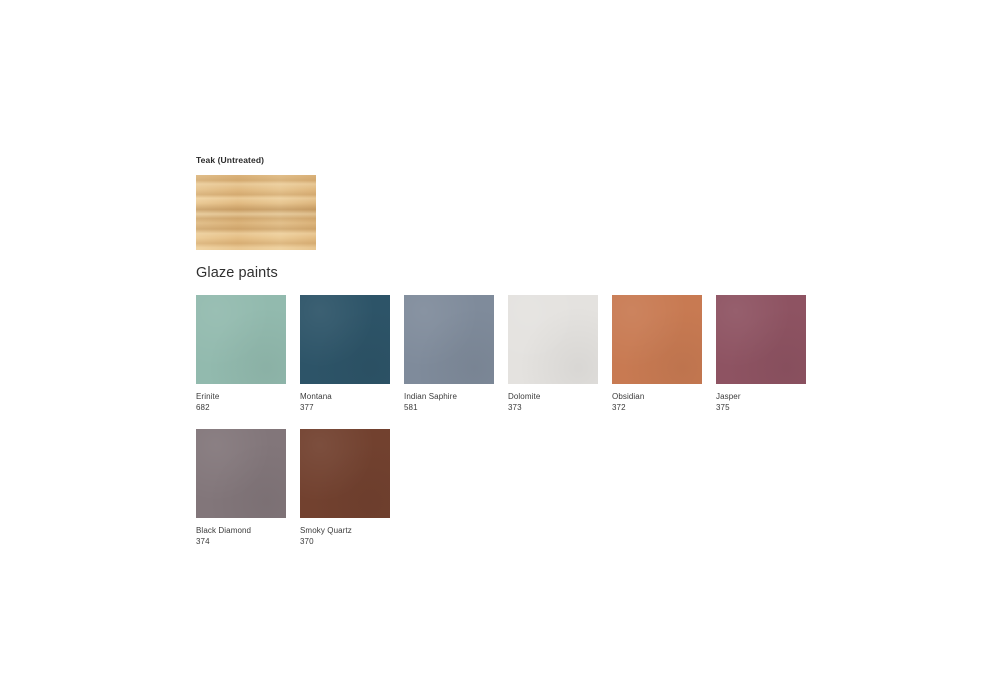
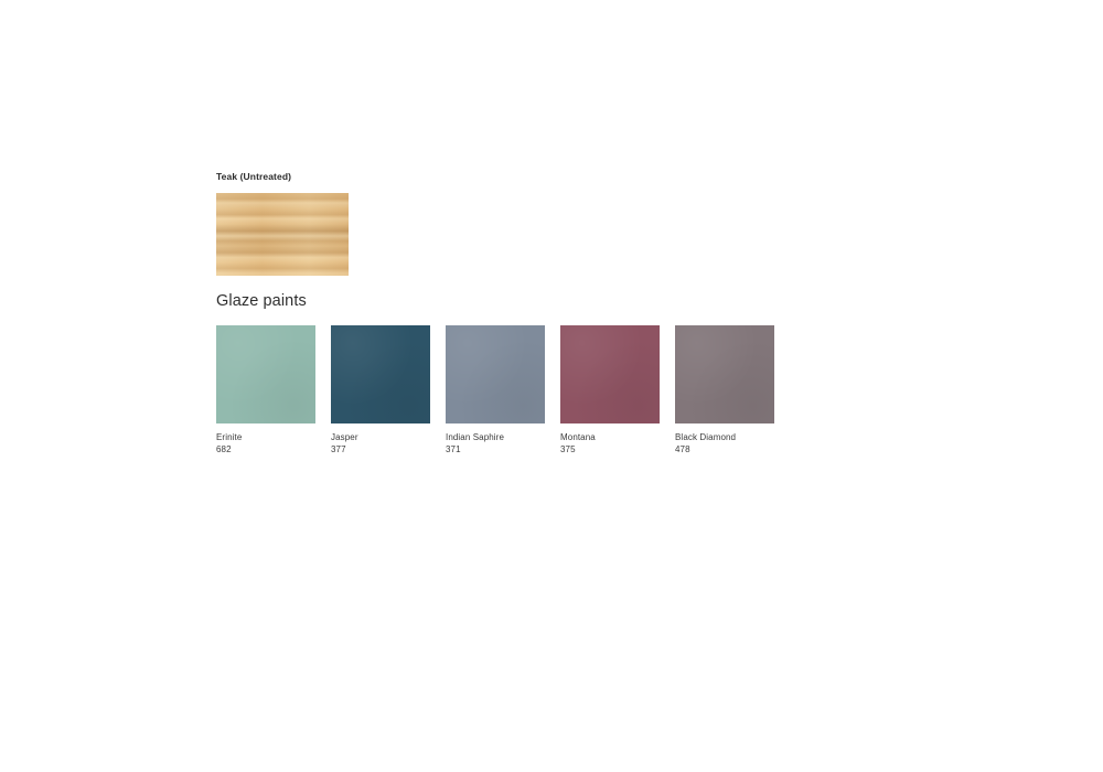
  Teak (Untreated)
  Glaze paints
  Erinite
  682
- Montana
+ Jasper
  377
  Indian Saphire
- 581
+ 371
- Dolomite
- 373
- Obsidian
- 372
- Jasper
+ Montana
  375
  Black Diamond
- 374
+ 478
- Smoky Quartz
- 370
